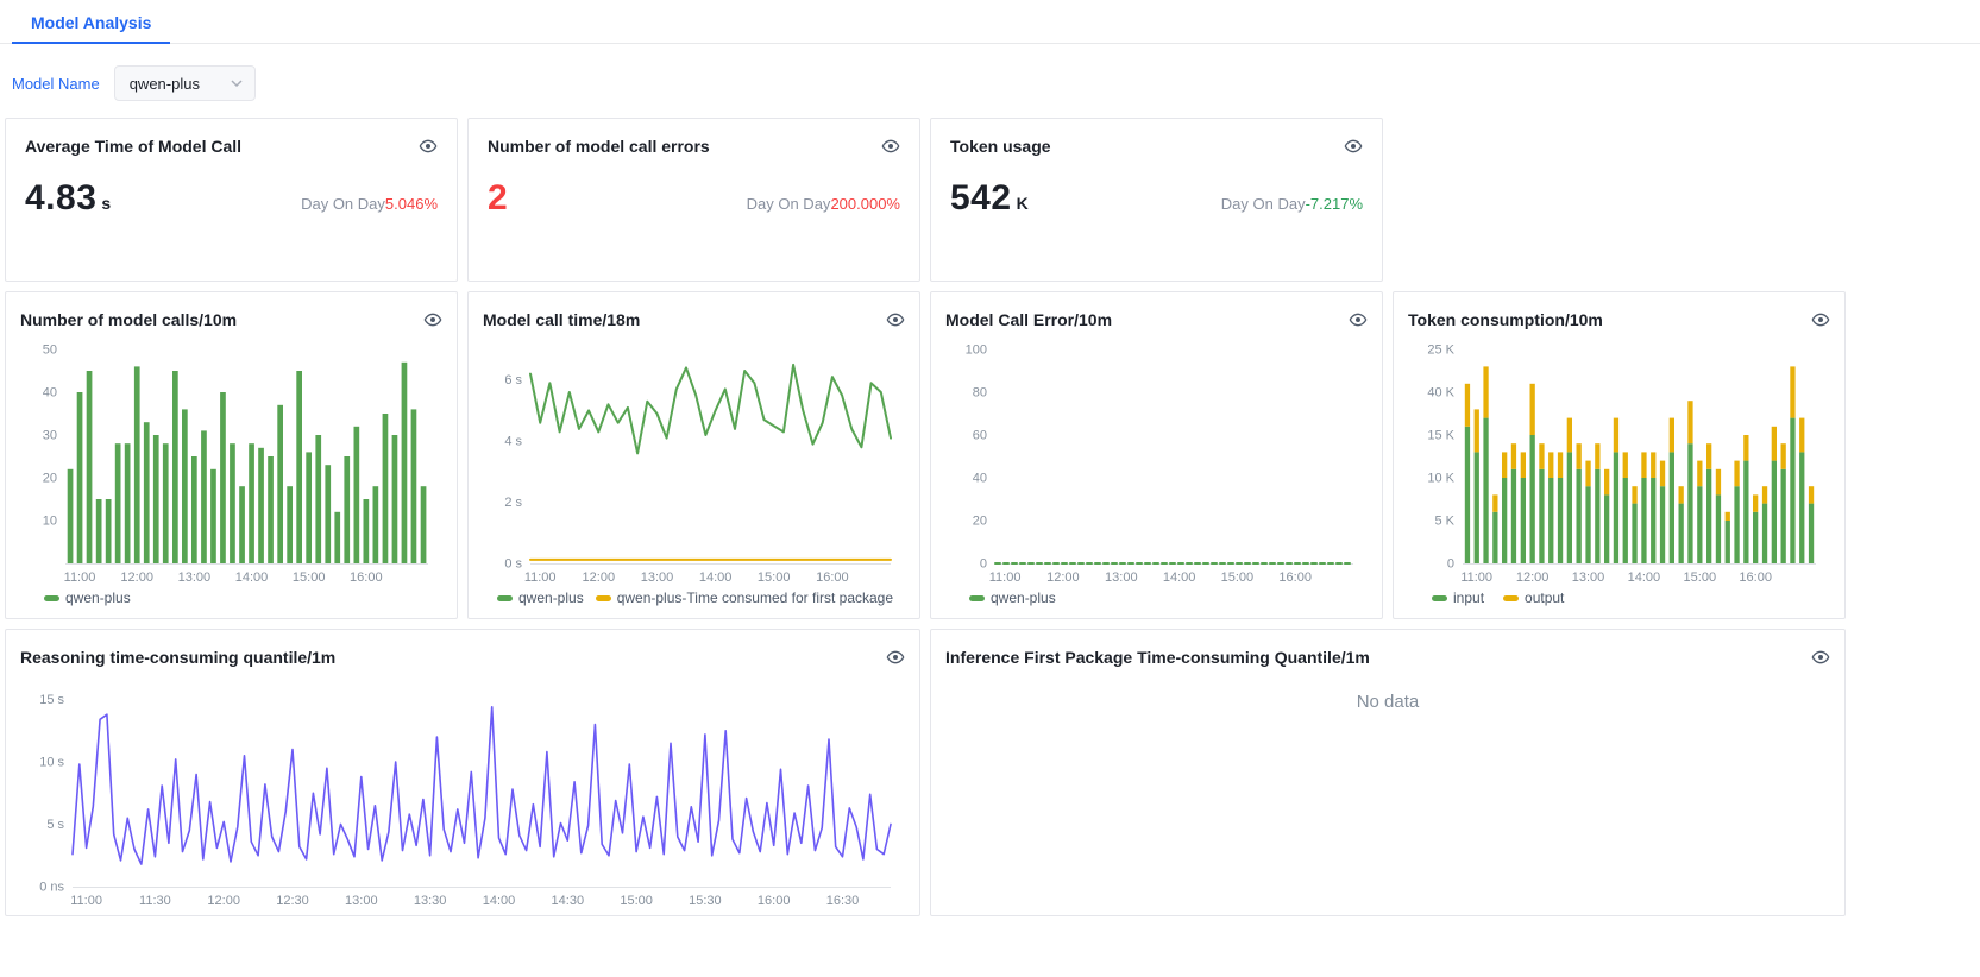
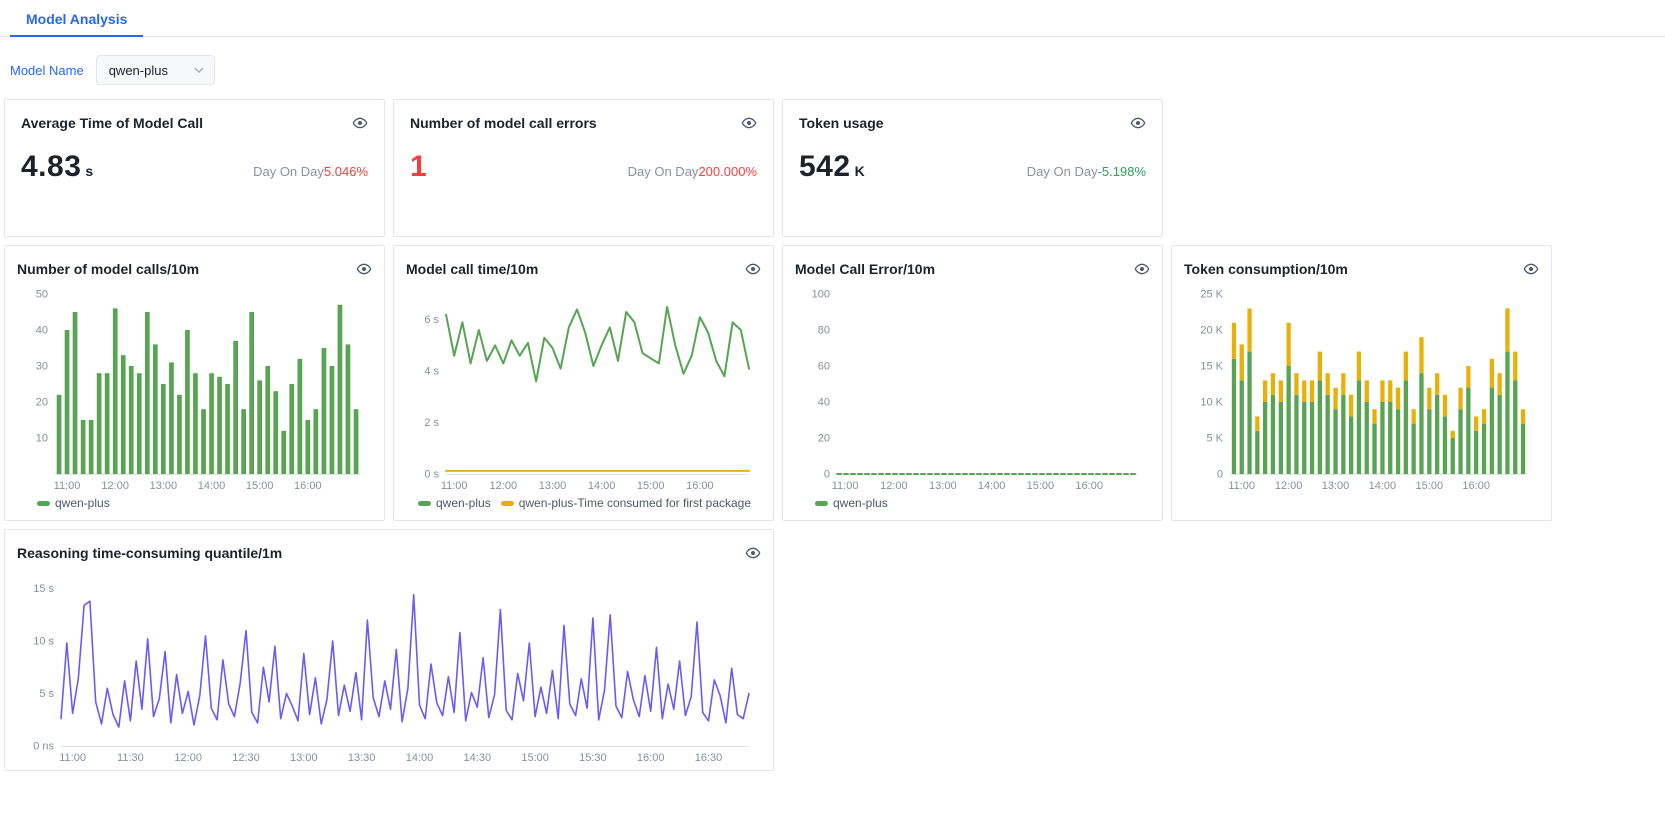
  Model Analysis
  Model Name
  qwen-plus
  Average Time of Model Call
  4.83 s
  Day On Day5.046%
  Number of model call errors
- 2
+ 1
  Day On Day200.000%
  Token usage
  542 K
- Day On Day-7.217%
+ Day On Day-5.198%
  Number of model calls/10m
  10
  20
  30
  40
  50
  11:00
  12:00
  13:00
  14:00
  15:00
  16:00
  qwen-plus
- Model call time/18m
+ Model call time/10m
  0 s
  2 s
  4 s
  6 s
  11:00
  12:00
  13:00
  14:00
  15:00
  16:00
  qwen-plus
  qwen-plus-Time consumed for first package
  Model Call Error/10m
  0
  20
  40
  60
  80
  100
  11:00
  12:00
  13:00
  14:00
  15:00
  16:00
  qwen-plus
  Token consumption/10m
  0
  5 K
  10 K
  15 K
- 40 K
+ 20 K
  25 K
  11:00
  12:00
  13:00
  14:00
  15:00
  16:00
- input
- output
  Reasoning time-consuming quantile/1m
  0 ns
  5 s
  10 s
  15 s
  11:00
  11:30
  12:00
  12:30
  13:00
  13:30
  14:00
  14:30
  15:00
  15:30
  16:00
  16:30
- Inference First Package Time-consuming Quantile/1m
- No data
